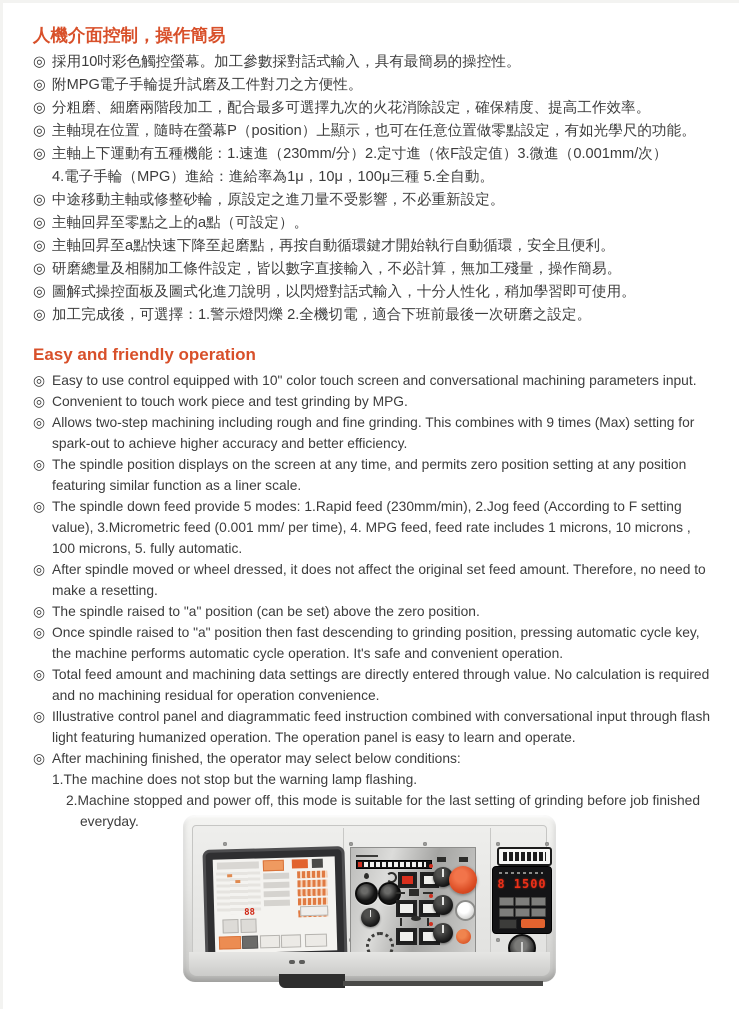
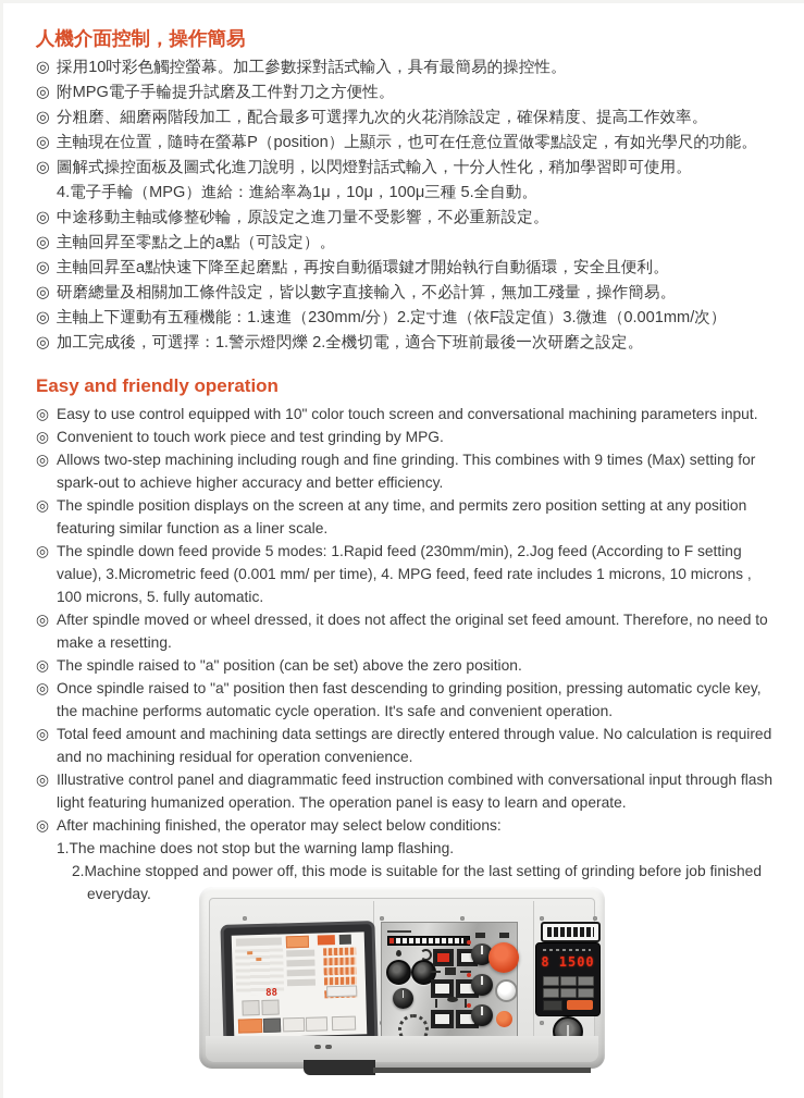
  人機介面控制，操作簡易
  ◎
  採用10吋彩色觸控螢幕。加工參數採對話式輸入，具有最簡易的操控性。
  ◎
  附MPG電子手輪提升試磨及工件對刀之方便性。
  ◎
  分粗磨、細磨兩階段加工，配合最多可選擇九次的火花消除設定，確保精度、提高工作效率。
  ◎
  主軸現在位置，隨時在螢幕P（position）上顯示，也可在任意位置做零點設定，有如光學尺的功能。
  ◎
- 主軸上下運動有五種機能：1.速進（230mm/分）2.定寸進（依F設定值）3.微進（0.001mm/次）
+ 圖解式操控面板及圖式化進刀說明，以閃燈對話式輸入，十分人性化，稍加學習即可使用。
  4.電子手輪（MPG）進給：進給率為1μ，10μ，100μ三種 5.全自動。
  ◎
  中途移動主軸或修整砂輪，原設定之進刀量不受影響，不必重新設定。
  ◎
  主軸回昇至零點之上的a點（可設定）。
  ◎
  主軸回昇至a點快速下降至起磨點，再按自動循環鍵才開始執行自動循環，安全且便利。
  ◎
  研磨總量及相關加工條件設定，皆以數字直接輸入，不必計算，無加工殘量，操作簡易。
  ◎
- 圖解式操控面板及圖式化進刀說明，以閃燈對話式輸入，十分人性化，稍加學習即可使用。
+ 主軸上下運動有五種機能：1.速進（230mm/分）2.定寸進（依F設定值）3.微進（0.001mm/次）
  ◎
  加工完成後，可選擇：1.警示燈閃爍 2.全機切電，適合下班前最後一次研磨之設定。
  Easy and friendly operation
  ◎
  Easy to use control equipped with 10" color touch screen and conversational machining parameters input.
  ◎
  Convenient to touch work piece and test grinding by MPG.
  ◎
  Allows two-step machining including rough and fine grinding. This combines with 9 times (Max) setting for spark-out to achieve higher accuracy and better efficiency.
  ◎
  The spindle position displays on the screen at any time, and permits zero position setting at any position featuring similar function as a liner scale.
  ◎
  The spindle down feed provide 5 modes: 1.Rapid feed (230mm/min), 2.Jog feed (According to F setting value), 3.Micrometric feed (0.001 mm/ per time), 4. MPG feed, feed rate includes 1 microns, 10 microns , 100 microns, 5. fully automatic.
  ◎
  After spindle moved or wheel dressed, it does not affect the original set feed amount. Therefore, no need to make a resetting.
  ◎
  The spindle raised to "a" position (can be set) above the zero position.
  ◎
  Once spindle raised to "a" position then fast descending to grinding position, pressing automatic cycle key, the machine performs automatic cycle operation. It's safe and convenient operation.
  ◎
  Total feed amount and machining data settings are directly entered through value. No calculation is required and no machining residual for operation convenience.
  ◎
  Illustrative control panel and diagrammatic feed instruction combined with conversational input through flash light featuring humanized operation. The operation panel is easy to learn and operate.
  ◎
  After machining finished, the operator may select below conditions:
  1.The machine does not stop but the warning lamp flashing.
  2.Machine stopped and power off, this mode is suitable for the last setting of grinding before job finished everyday.
  8 1500
